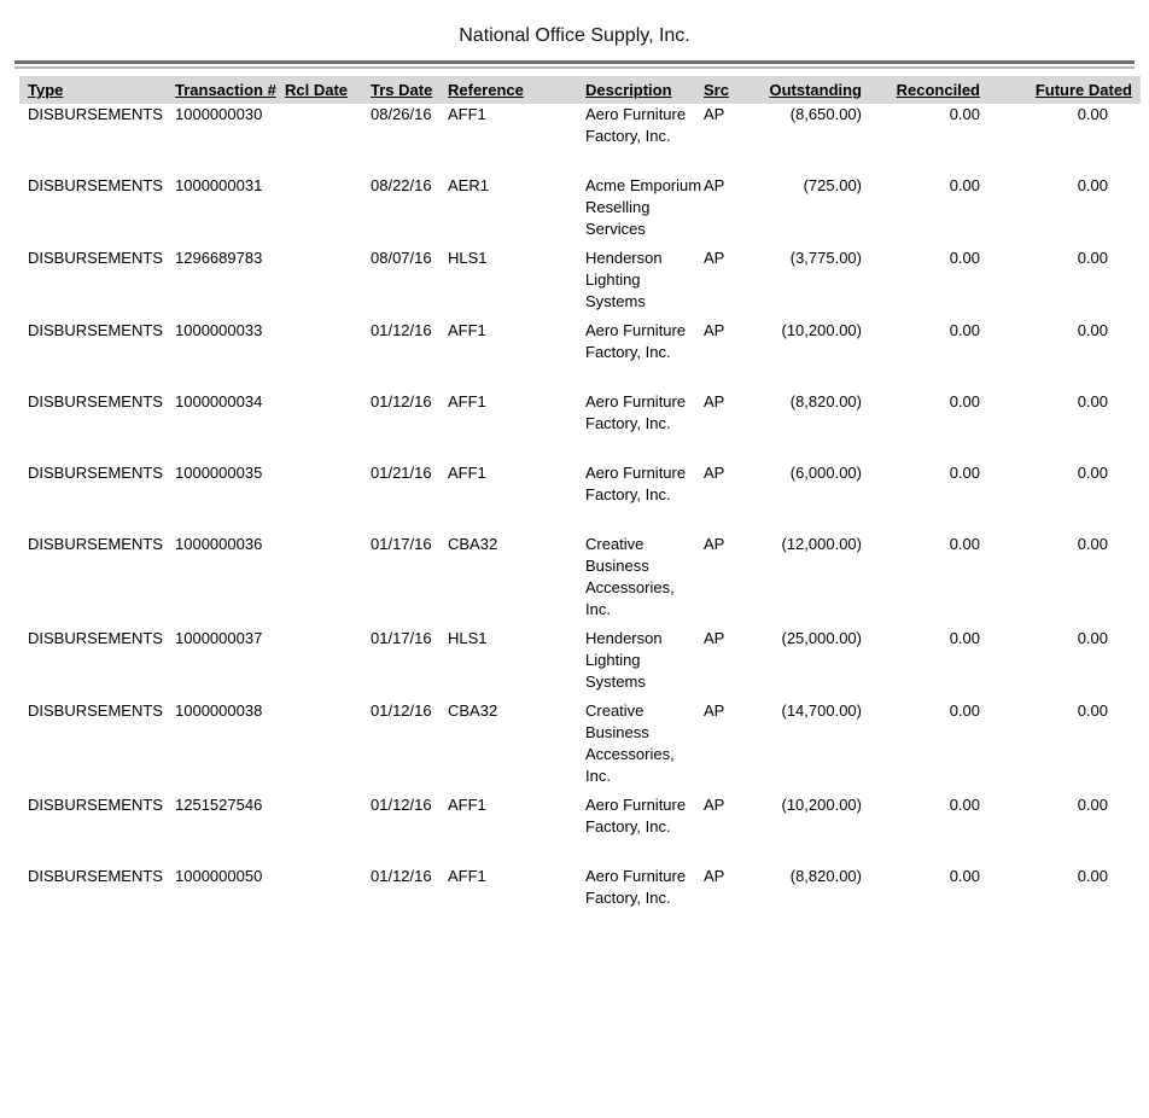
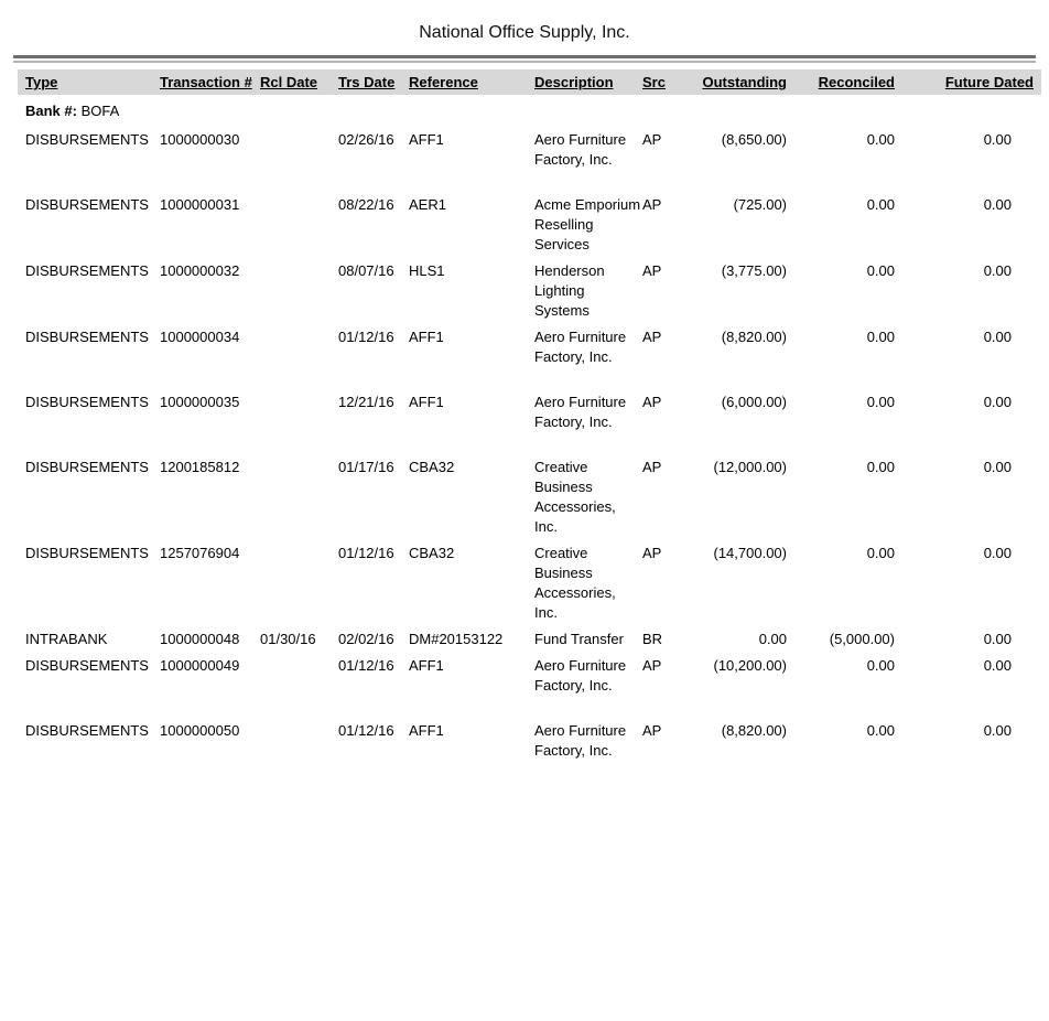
  National Office Supply, Inc.
  Type	Transaction #	Rcl Date	Trs Date	Reference	Description	Src	Outstanding	Reconciled	Future Dated
+ Bank #: BOFA
- DISBURSEMENTS	1000000030		08/26/16	AFF1	Aero Furniture Factory, Inc.	AP	(8,650.00)	0.00	0.00
+ DISBURSEMENTS	1000000030		02/26/16	AFF1	Aero Furniture Factory, Inc.	AP	(8,650.00)	0.00	0.00
  DISBURSEMENTS	1000000031		08/22/16	AER1	Acme Emporium Reselling Services	AP	(725.00)	0.00	0.00
- DISBURSEMENTS	1296689783		08/07/16	HLS1	Henderson Lighting Systems	AP	(3,775.00)	0.00	0.00
+ DISBURSEMENTS	1000000032		08/07/16	HLS1	Henderson Lighting Systems	AP	(3,775.00)	0.00	0.00
- DISBURSEMENTS	1000000033		01/12/16	AFF1	Aero Furniture Factory, Inc.	AP	(10,200.00)	0.00	0.00
  DISBURSEMENTS	1000000034		01/12/16	AFF1	Aero Furniture Factory, Inc.	AP	(8,820.00)	0.00	0.00
- DISBURSEMENTS	1000000035		01/21/16	AFF1	Aero Furniture Factory, Inc.	AP	(6,000.00)	0.00	0.00
+ DISBURSEMENTS	1000000035		12/21/16	AFF1	Aero Furniture Factory, Inc.	AP	(6,000.00)	0.00	0.00
- DISBURSEMENTS	1000000036		01/17/16	CBA32	Creative Business Accessories, Inc.	AP	(12,000.00)	0.00	0.00
+ DISBURSEMENTS	1200185812		01/17/16	CBA32	Creative Business Accessories, Inc.	AP	(12,000.00)	0.00	0.00
- DISBURSEMENTS	1000000037		01/17/16	HLS1	Henderson Lighting Systems	AP	(25,000.00)	0.00	0.00
- DISBURSEMENTS	1000000038		01/12/16	CBA32	Creative Business Accessories, Inc.	AP	(14,700.00)	0.00	0.00
+ DISBURSEMENTS	1257076904		01/12/16	CBA32	Creative Business Accessories, Inc.	AP	(14,700.00)	0.00	0.00
+ INTRABANK	1000000048	01/30/16	02/02/16	DM#20153122	Fund Transfer	BR	0.00	(5,000.00)	0.00
- DISBURSEMENTS	1251527546		01/12/16	AFF1	Aero Furniture Factory, Inc.	AP	(10,200.00)	0.00	0.00
+ DISBURSEMENTS	1000000049		01/12/16	AFF1	Aero Furniture Factory, Inc.	AP	(10,200.00)	0.00	0.00
  DISBURSEMENTS	1000000050		01/12/16	AFF1	Aero Furniture Factory, Inc.	AP	(8,820.00)	0.00	0.00
